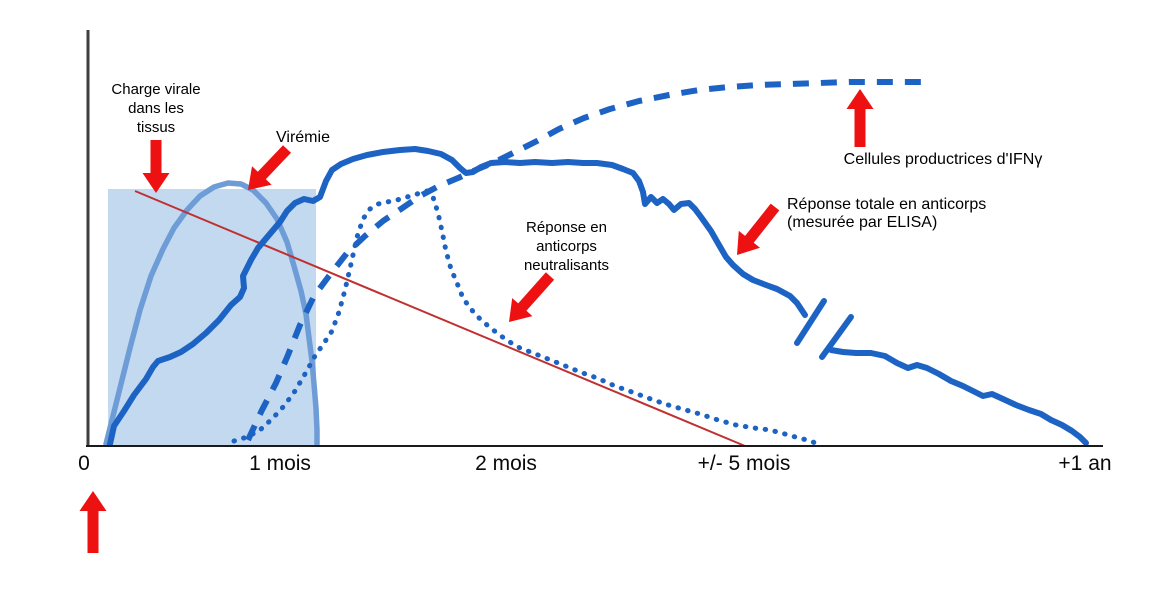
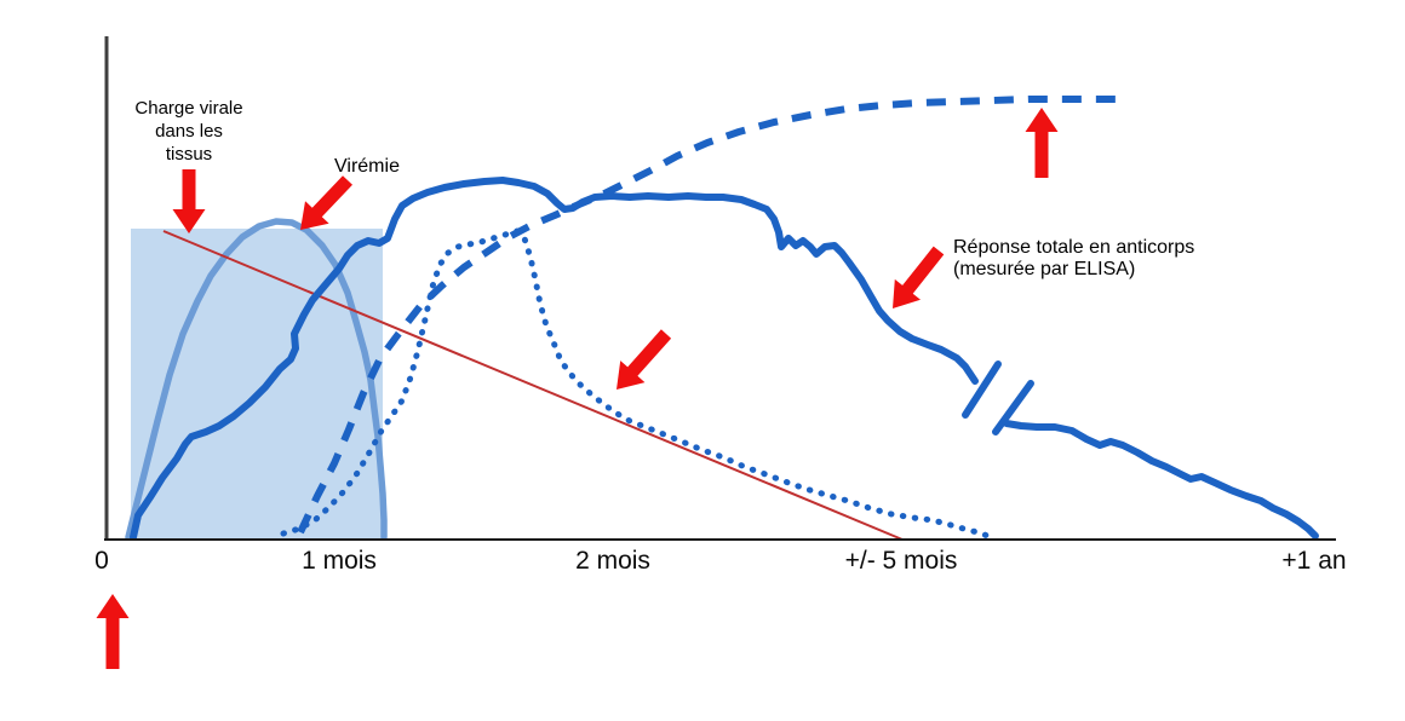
  Charge virale
  dans les
  tissus
  Virémie
- Réponse en
- anticorps
- neutralisants
- Cellules productrices d'IFNγ
  Réponse totale en anticorps
  (mesurée par ELISA)
  0
  1 mois
  2 mois
  +/- 5 mois
  +1 an
